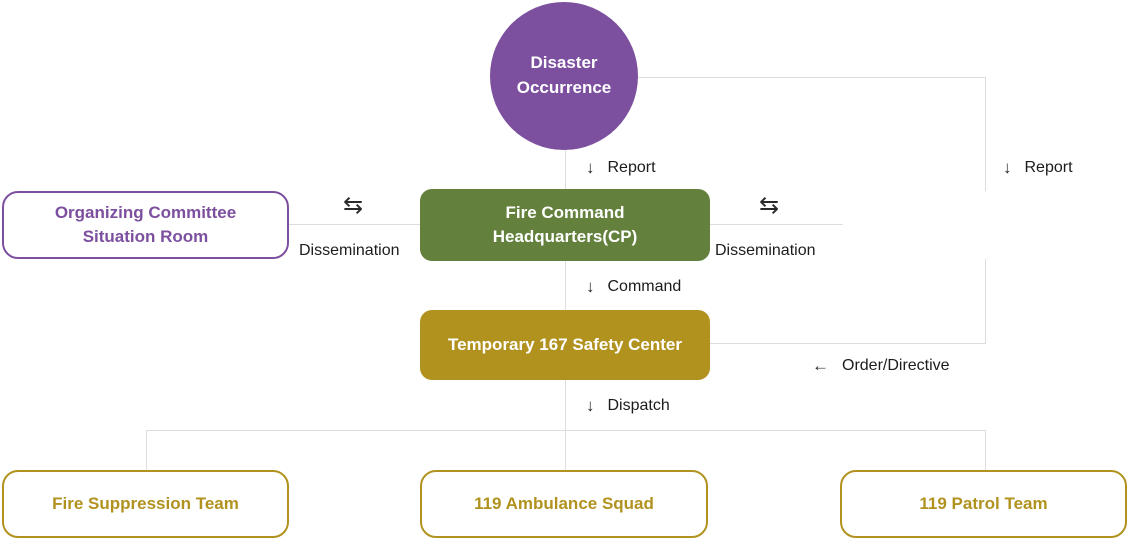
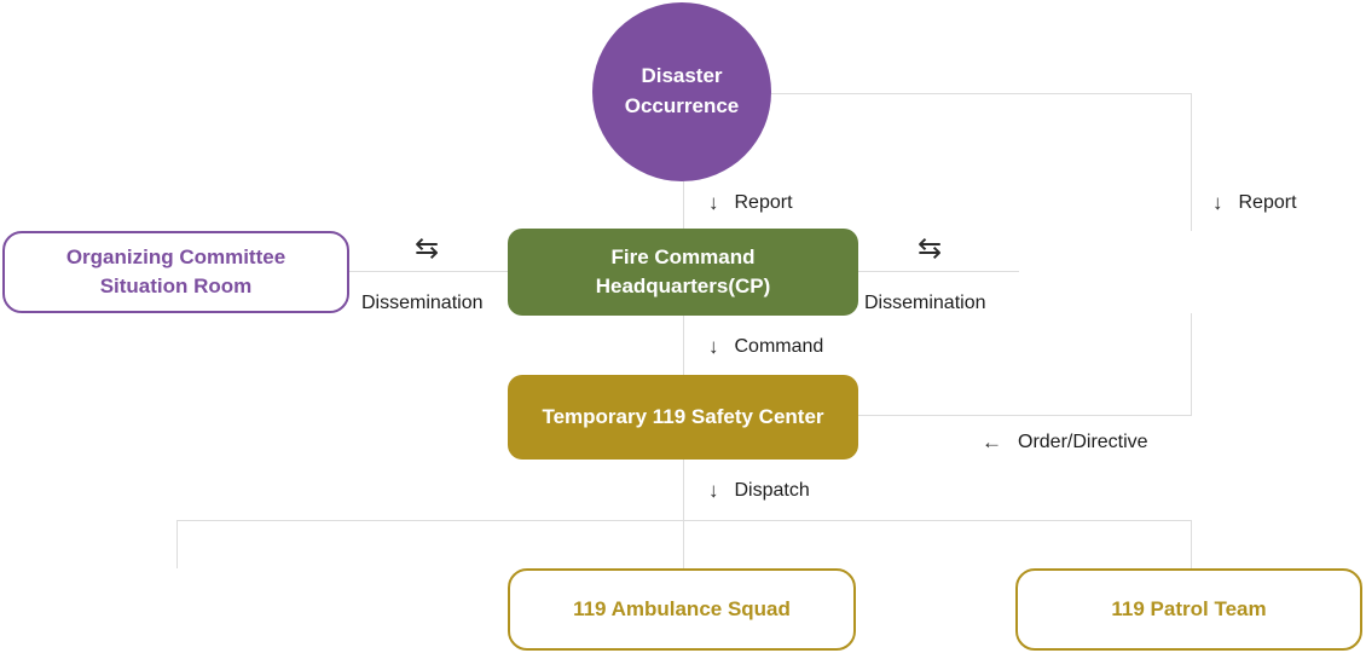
  Disaster
  Occurrence
  Organizing Committee
  Situation Room
  Fire Command
  Headquarters(CP)
- Temporary 167 Safety Center
+ Temporary 119 Safety Center
- Fire Suppression Team
  119 Ambulance Squad
  119 Patrol Team
  ↓
  Report
  ↓
  Report
  ⇆
  Dissemination
  ⇆
  Dissemination
  ↓
  Command
  ←
  Order/Directive
  ↓
  Dispatch
